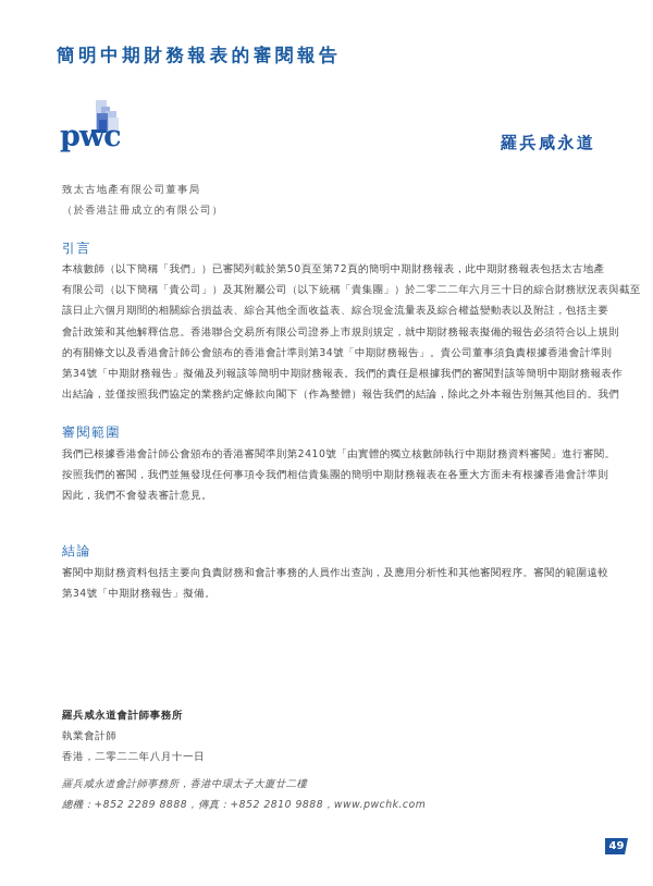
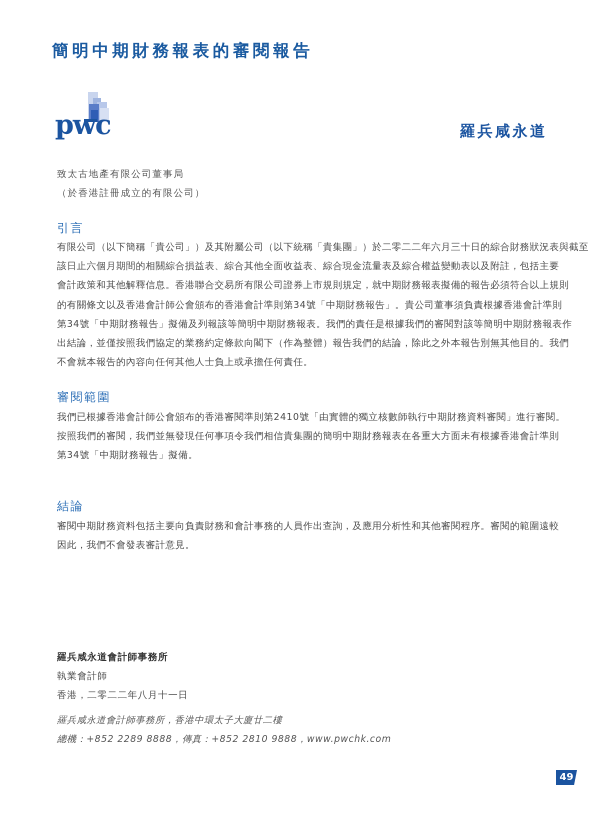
  簡明中期財務報表的審閱報告
  pwc
  羅兵咸永道
  致太古地產有限公司董事局
  （於香港註冊成立的有限公司）
  引言
- 本核數師（以下簡稱「我們」）已審閱列載於第50頁至第72頁的簡明中期財務報表，此中期財務報表包括太古地產
  有限公司（以下簡稱「貴公司」）及其附屬公司（以下統稱「貴集團」）於二零二二年六月三十日的綜合財務狀況表與截至
  該日止六個月期間的相關綜合損益表、綜合其他全面收益表、綜合現金流量表及綜合權益變動表以及附註，包括主要
  會計政策和其他解釋信息。香港聯合交易所有限公司證券上市規則規定，就中期財務報表擬備的報告必須符合以上規則
  的有關條文以及香港會計師公會頒布的香港會計準則第34號「中期財務報告」。貴公司董事須負責根據香港會計準則
  第34號「中期財務報告」擬備及列報該等簡明中期財務報表。我們的責任是根據我們的審閱對該等簡明中期財務報表作
  出結論，並僅按照我們協定的業務約定條款向閣下（作為整體）報告我們的結論，除此之外本報告別無其他目的。我們
+ 不會就本報告的內容向任何其他人士負上或承擔任何責任。
  審閱範圍
  我們已根據香港會計師公會頒布的香港審閱準則第2410號「由實體的獨立核數師執行中期財務資料審閱」進行審閱。
  按照我們的審閱，我們並無發現任何事項令我們相信貴集團的簡明中期財務報表在各重大方面未有根據香港會計準則
- 因此，我們不會發表審計意見。
+ 第34號「中期財務報告」擬備。
  結論
  審閱中期財務資料包括主要向負責財務和會計事務的人員作出查詢，及應用分析性和其他審閱程序。審閱的範圍遠較
- 第34號「中期財務報告」擬備。
+ 因此，我們不會發表審計意見。
  羅兵咸永道會計師事務所
  執業會計師
  香港，二零二二年八月十一日
  羅兵咸永道會計師事務所，香港中環太子大廈廿二樓
  總機：+852 2289 8888，傳真：+852 2810 9888，www.pwchk.com
  49
